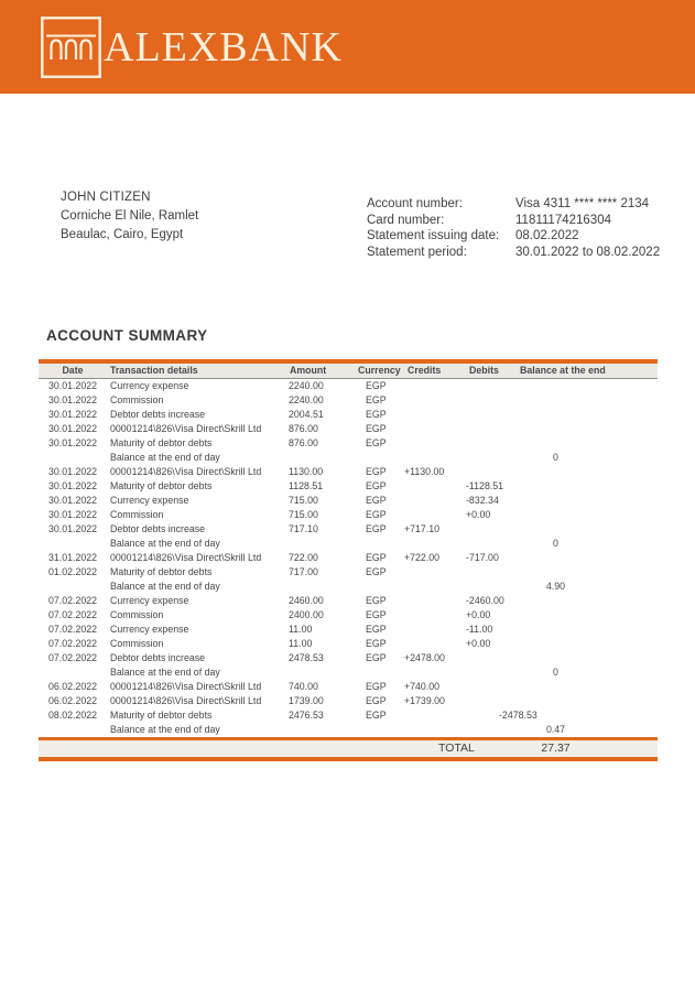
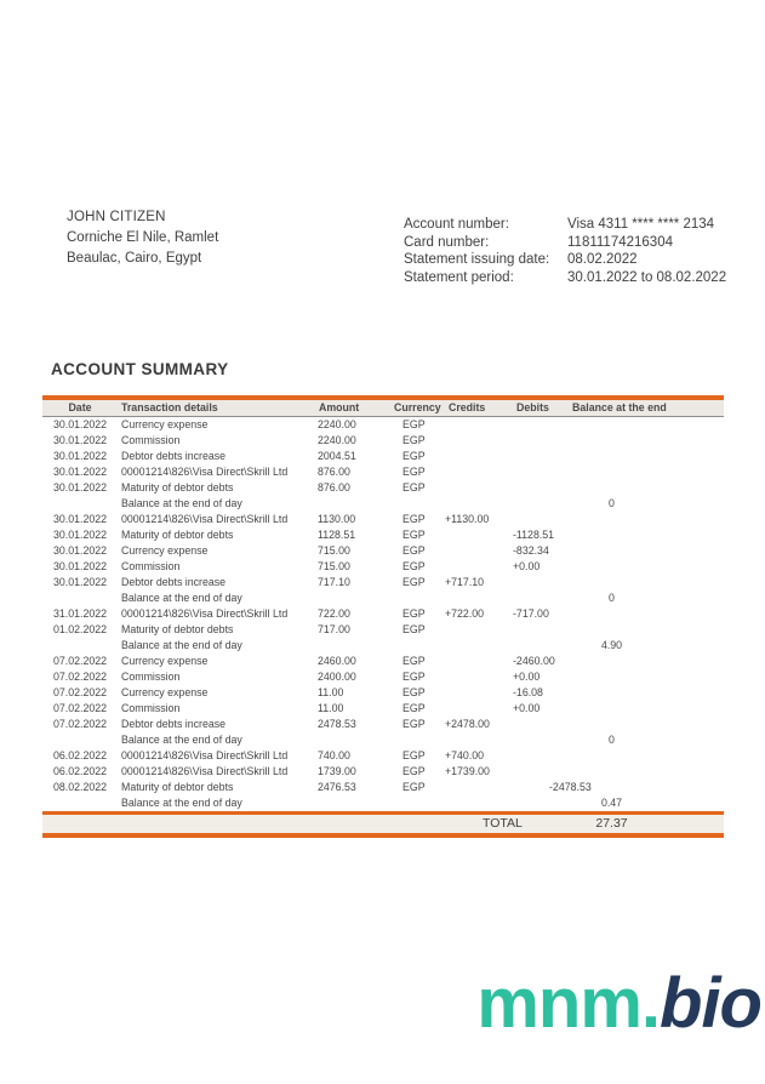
- ALEXBANK
  JOHN CITIZEN
  Corniche El Nile, Ramlet
  Beaulac, Cairo, Egypt
  Account number:
  Visa 4311 **** **** 2134
  Card number:
  11811174216304
  Statement issuing date:
  08.02.2022
  Statement period:
  30.01.2022 to 08.02.2022
  ACCOUNT SUMMARY
  Date
  Transaction details
  Amount
  Currency
  Credits
  Debits
  Balance at the end
  30.01.2022
  Currency expense
  2240.00
  EGP
  30.01.2022
  Commission
  2240.00
  EGP
  30.01.2022
  Debtor debts increase
  2004.51
  EGP
  30.01.2022
  00001214\826\Visa Direct\Skrill Ltd
  876.00
  EGP
  30.01.2022
  Maturity of debtor debts
  876.00
  EGP
  Balance at the end of day
  0
  30.01.2022
  00001214\826\Visa Direct\Skrill Ltd
  1130.00
  EGP
  +1130.00
  30.01.2022
  Maturity of debtor debts
  1128.51
  EGP
  -1128.51
  30.01.2022
  Currency expense
  715.00
  EGP
  -832.34
  30.01.2022
  Commission
  715.00
  EGP
  +0.00
  30.01.2022
  Debtor debts increase
  717.10
  EGP
  +717.10
  Balance at the end of day
  0
  31.01.2022
  00001214\826\Visa Direct\Skrill Ltd
  722.00
  EGP
  +722.00
  -717.00
  01.02.2022
  Maturity of debtor debts
  717.00
  EGP
  Balance at the end of day
  4.90
  07.02.2022
  Currency expense
  2460.00
  EGP
  -2460.00
  07.02.2022
  Commission
  2400.00
  EGP
  +0.00
  07.02.2022
  Currency expense
  11.00
  EGP
- -11.00
+ -16.08
  07.02.2022
  Commission
  11.00
  EGP
  +0.00
  07.02.2022
  Debtor debts increase
  2478.53
  EGP
  +2478.00
  Balance at the end of day
  0
  06.02.2022
  00001214\826\Visa Direct\Skrill Ltd
  740.00
  EGP
  +740.00
  06.02.2022
  00001214\826\Visa Direct\Skrill Ltd
  1739.00
  EGP
  +1739.00
  08.02.2022
  Maturity of debtor debts
  2476.53
  EGP
  -2478.53
  Balance at the end of day
  0.47
  TOTAL
  27.37
+ mnm.bio
